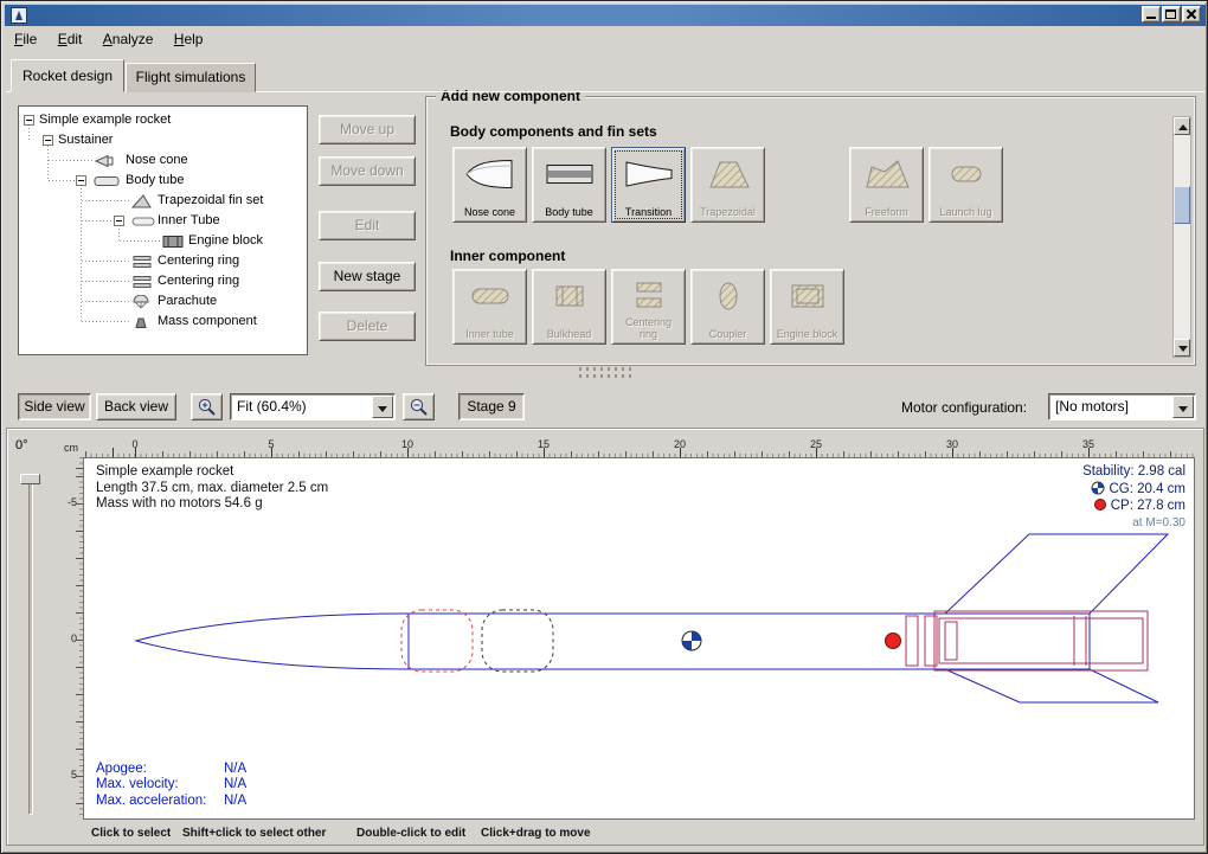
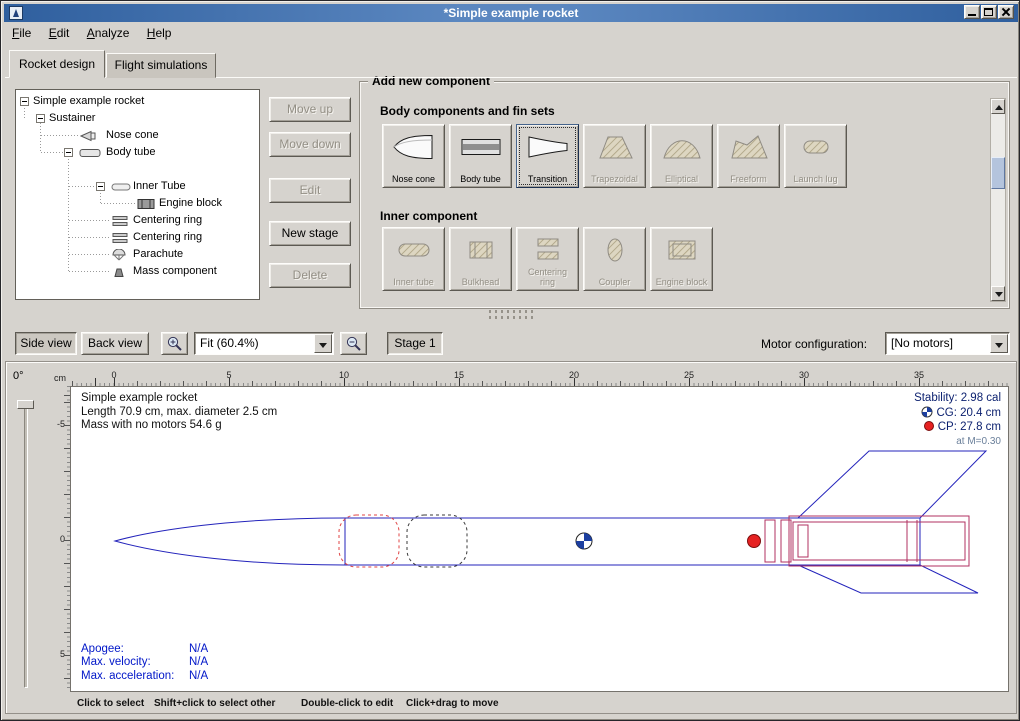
+ *Simple example rocket
  File Edit Analyze Help
  Rocket design
  Flight simulations
  Simple example rocket
  Sustainer
  Nose cone
  Body tube
- Trapezoidal fin set
  Inner Tube
  Engine block
  Centering ring
  Centering ring
  Parachute
  Mass component
  Move up
  Move down
  Edit
  New stage
  Delete
  Add new component
  Body components and fin sets
  Nose cone
  Body tube
  Transition
  Trapezoidal
+ Elliptical
  Freeform
  Launch lug
  Inner component
  Inner tube
  Bulkhead
  Centering ring
  Coupler
  Engine block
  Side view
  Back view
  Fit (60.4%)
- Stage 9
+ Stage 1
  Motor configuration:
  [No motors]
  0°
  cm
  0
  5
  10
  15
  20
  25
  30
  35
  -5
  0
  5
  Simple example rocket
- Length 37.5 cm, max. diameter 2.5 cm
+ Length 70.9 cm, max. diameter 2.5 cm
  Mass with no motors 54.6 g
  Stability: 2.98 cal
  CG: 20.4 cm
  CP: 27.8 cm
  at M=0.30
  Apogee: N/A
  Max. velocity: N/A
  Max. acceleration: N/A
  Click to select
  Shift+click to select other
  Double-click to edit
  Click+drag to move
